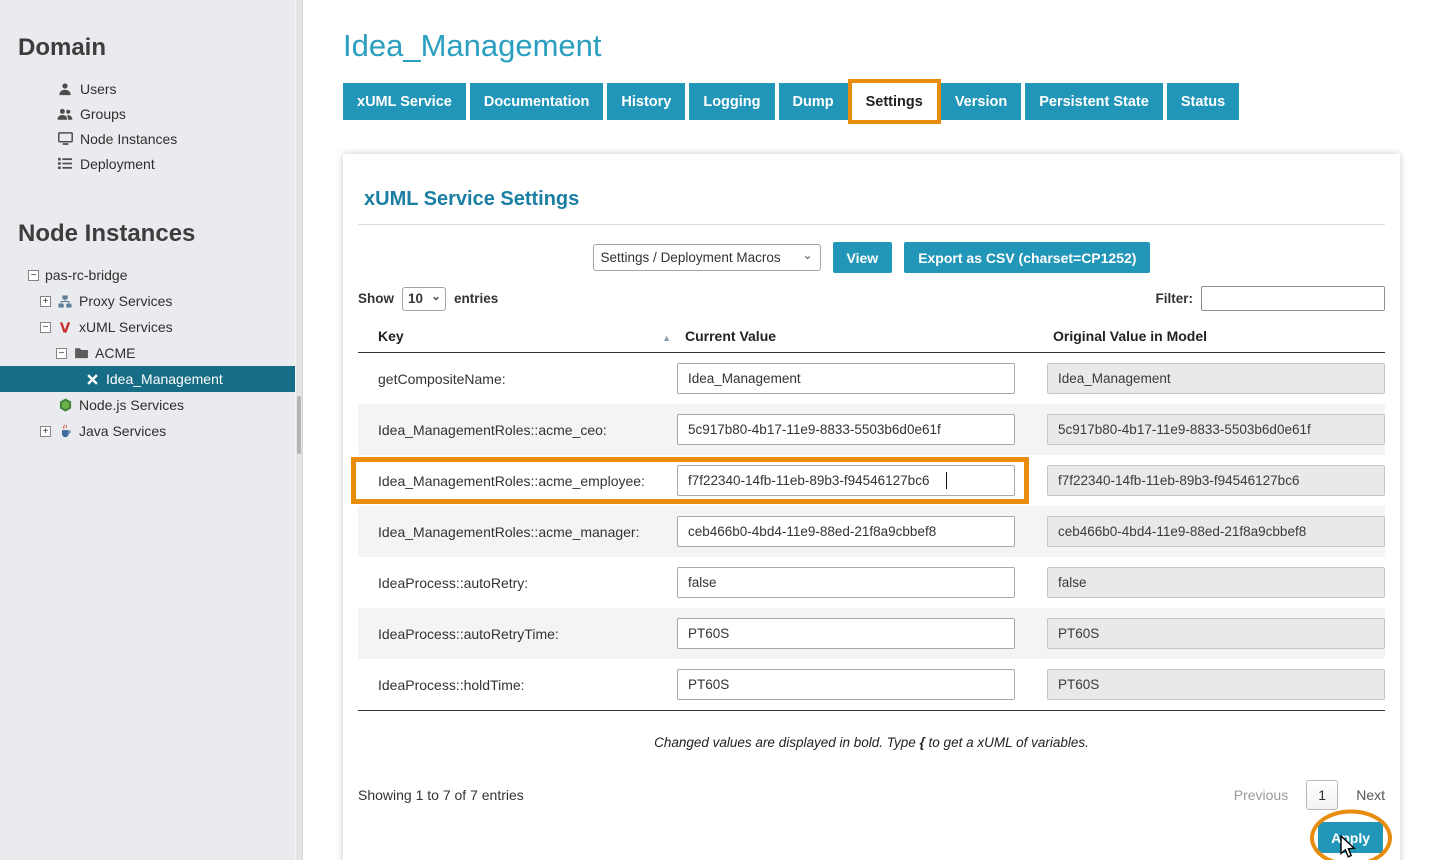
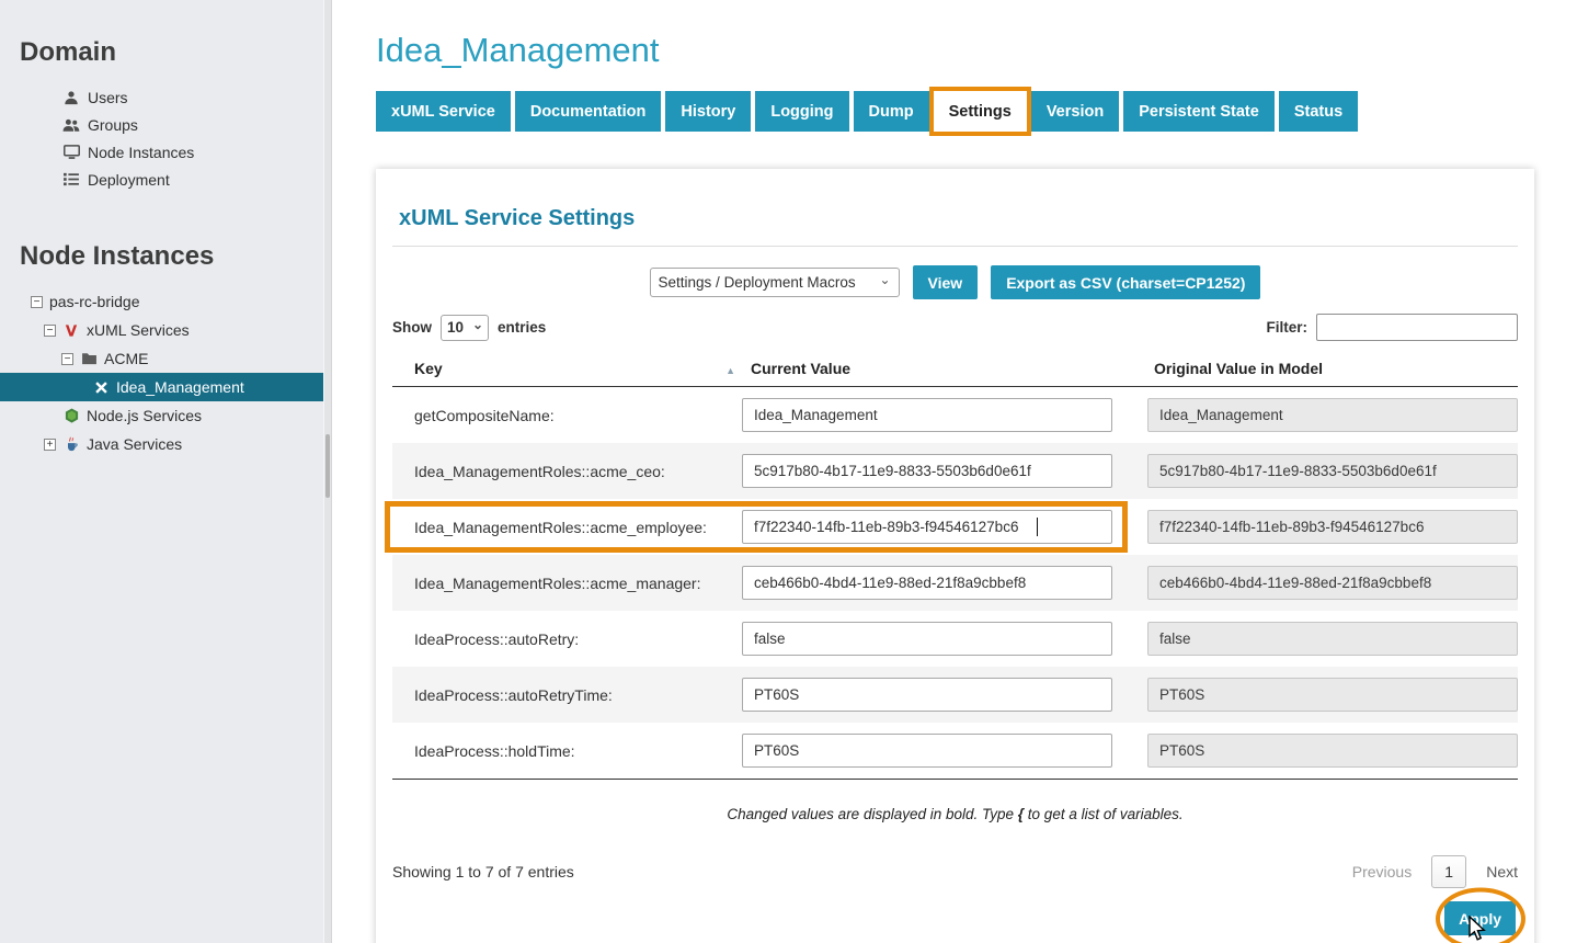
  Domain
  Users
  Groups
  Node Instances
  Deployment
  Node Instances
  pas-rc-bridge
- Proxy Services
  xUML Services
  ACME
  Idea_Management
  Node.js Services
  Java Services
  Idea_Management
  xUML Service
  Documentation
  History
  Logging
  Dump
  Settings
  Version
  Persistent State
  Status
  xUML Service Settings
  Settings / Deployment Macros
  View
  Export as CSV (charset=CP1252)
  Show
  10
  entries
  Filter:
  Key
  Current Value
  Original Value in Model
  getCompositeName:
  Idea_Management
  Idea_Management
  Idea_ManagementRoles::acme_ceo:
  5c917b80-4b17-11e9-8833-5503b6d0e61f
  5c917b80-4b17-11e9-8833-5503b6d0e61f
  Idea_ManagementRoles::acme_employee:
  f7f22340-14fb-11eb-89b3-f94546127bc6
  f7f22340-14fb-11eb-89b3-f94546127bc6
  Idea_ManagementRoles::acme_manager:
  ceb466b0-4bd4-11e9-88ed-21f8a9cbbef8
  ceb466b0-4bd4-11e9-88ed-21f8a9cbbef8
  IdeaProcess::autoRetry:
  false
  false
  IdeaProcess::autoRetryTime:
  PT60S
  PT60S
  IdeaProcess::holdTime:
  PT60S
  PT60S
- Changed values are displayed in bold. Type { to get a xUML of variables.
+ Changed values are displayed in bold. Type { to get a list of variables.
  Showing 1 to 7 of 7 entries
  Previous
  1
  Next
  Apply
